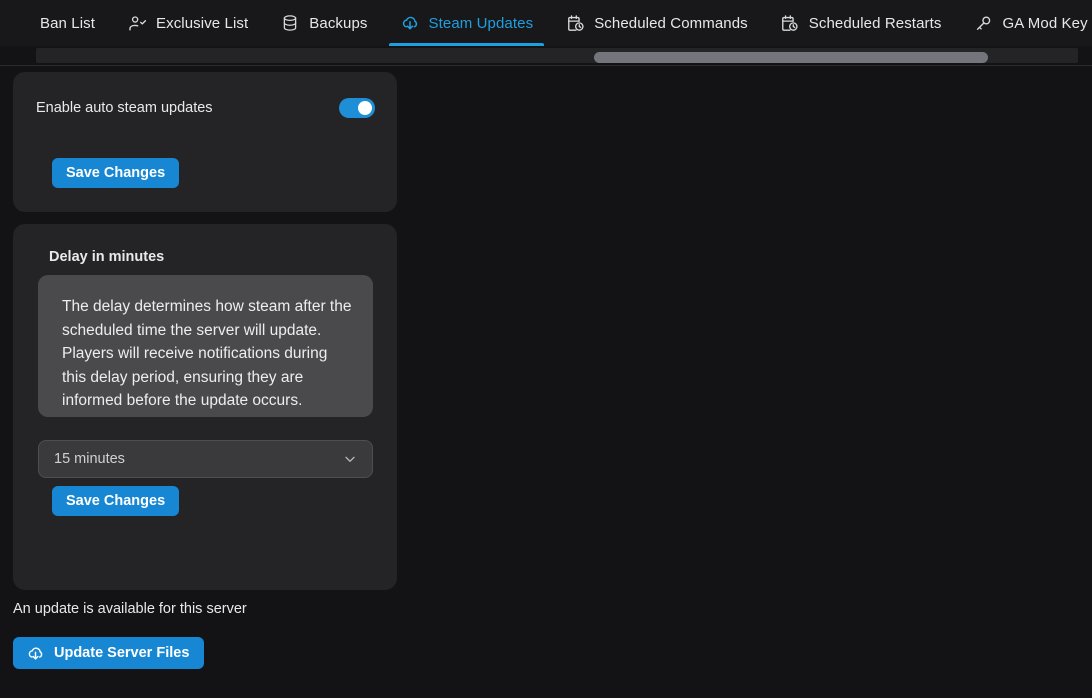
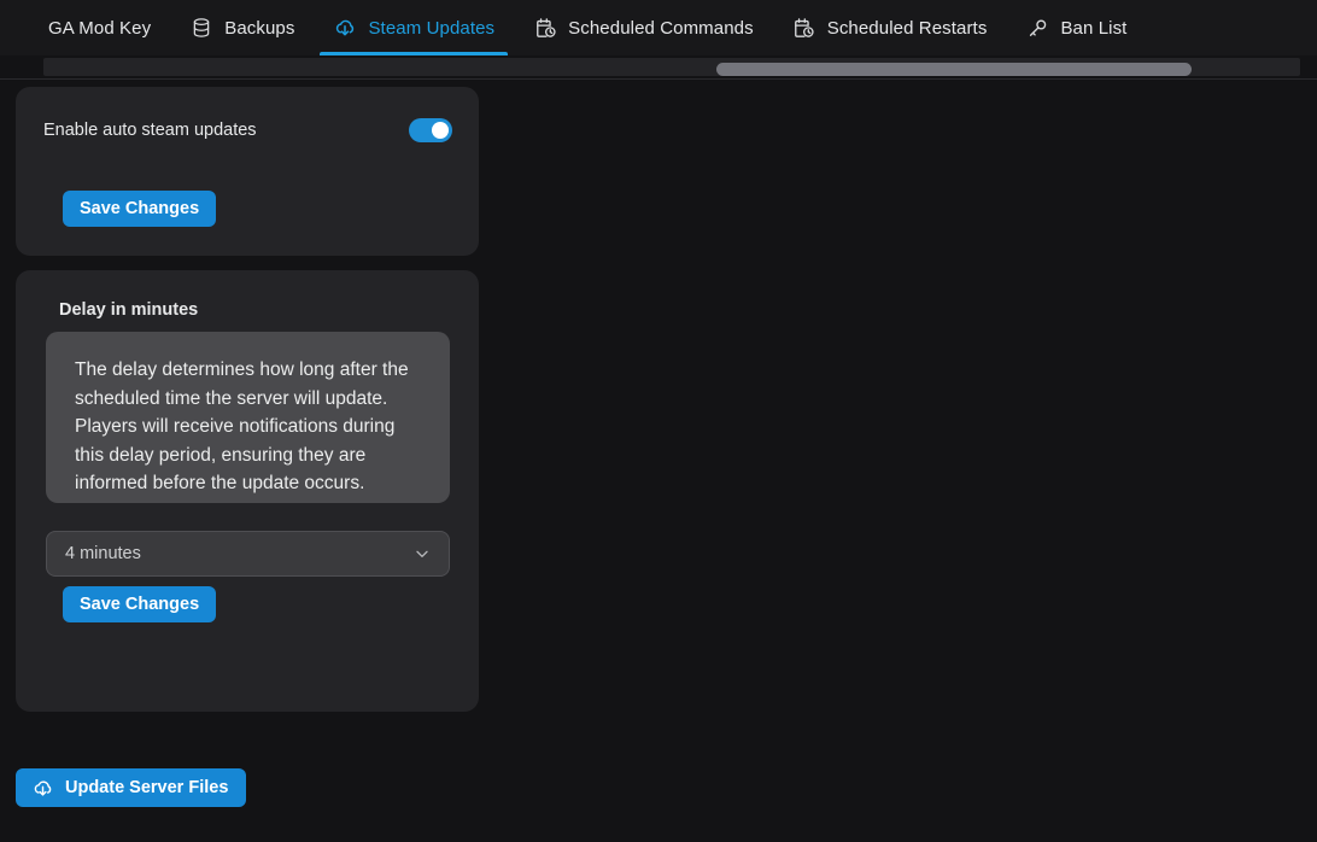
- Ban List
+ GA Mod Key
- Exclusive List
  Backups
  Steam Updates
  Scheduled Commands
  Scheduled Restarts
- GA Mod Key
+ Ban List
  Enable auto steam updates
  Save Changes
  Delay in minutes
- The delay determines how steam after the scheduled time the server will update. Players will receive notifications during this delay period, ensuring they are informed before the update occurs.
+ The delay determines how long after the scheduled time the server will update. Players will receive notifications during this delay period, ensuring they are informed before the update occurs.
- 15 minutes
+ 4 minutes
  Save Changes
- An update is available for this server
  Update Server Files
